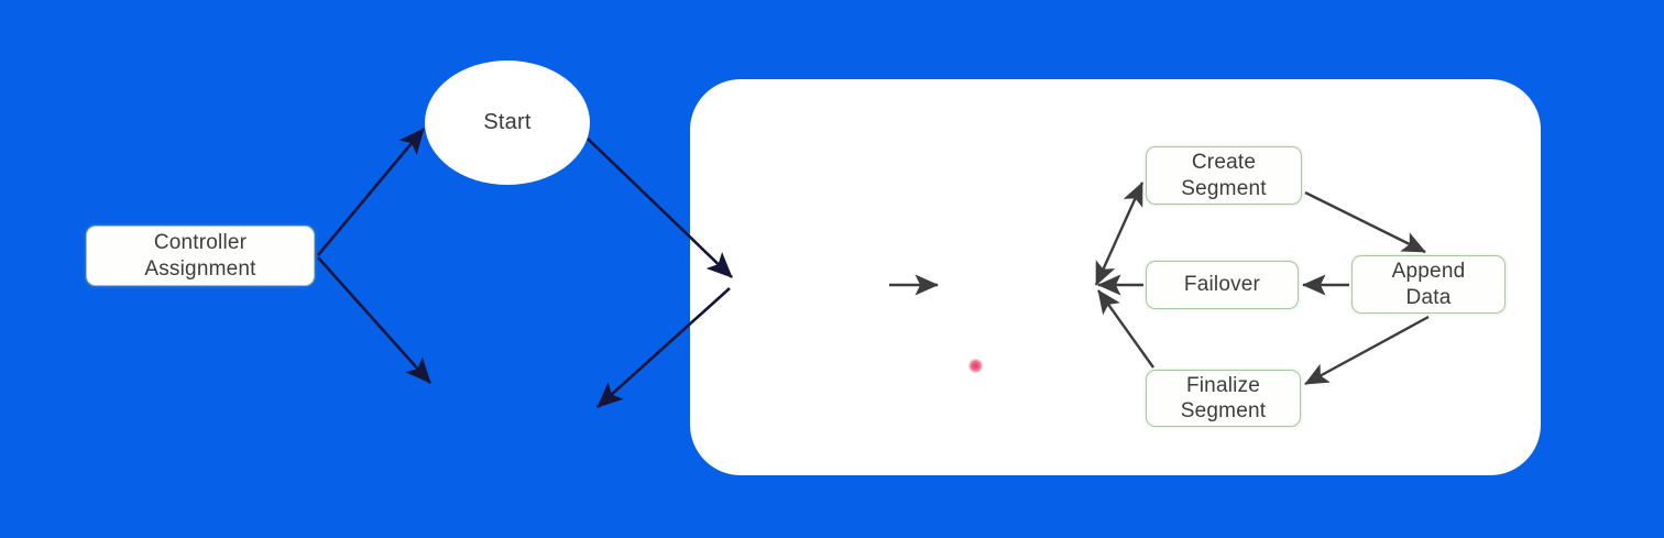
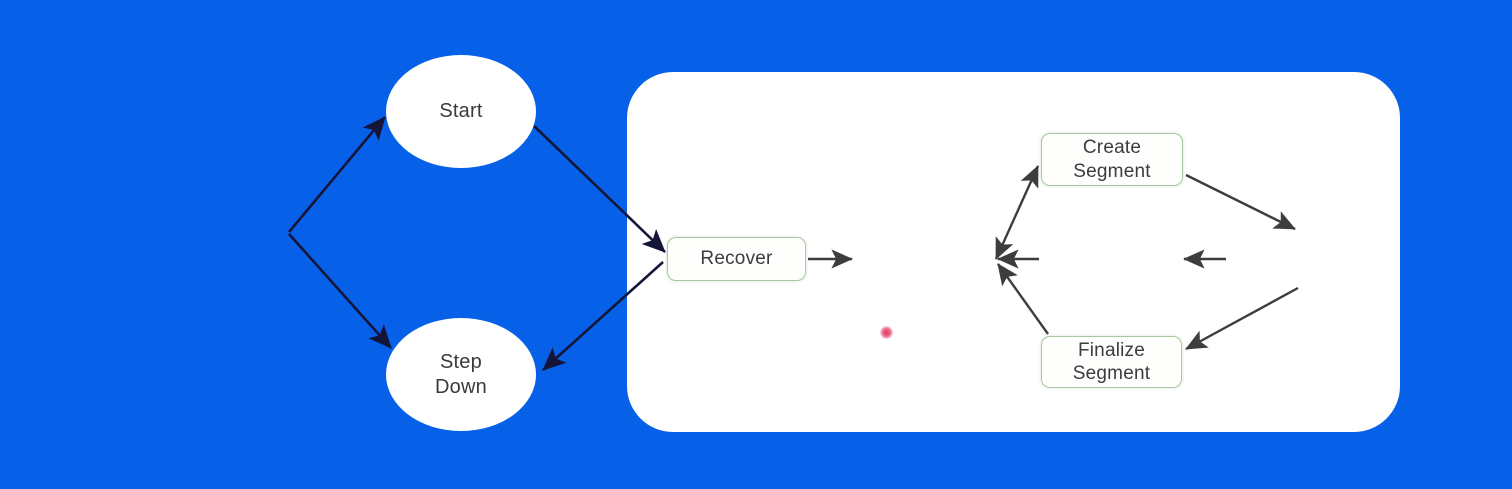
- Controller
- Assignment
  Start
+ Step
+ Down
+ Recover
  Create
  Segment
- Failover
- Append
- Data
  Finalize
  Segment
